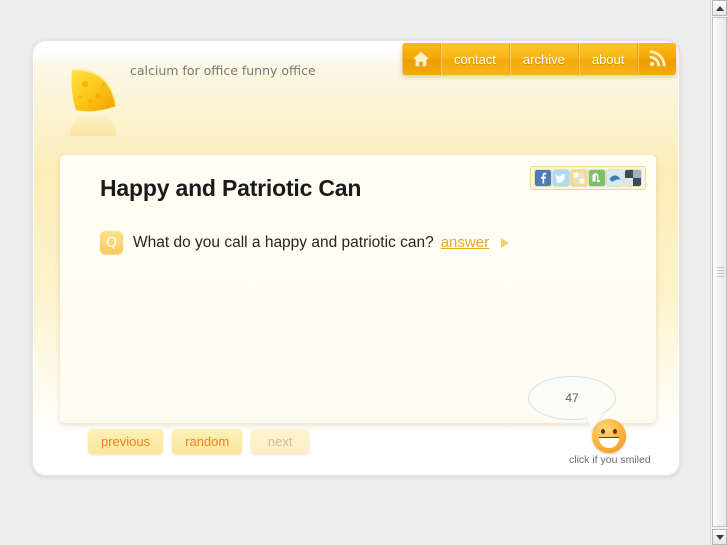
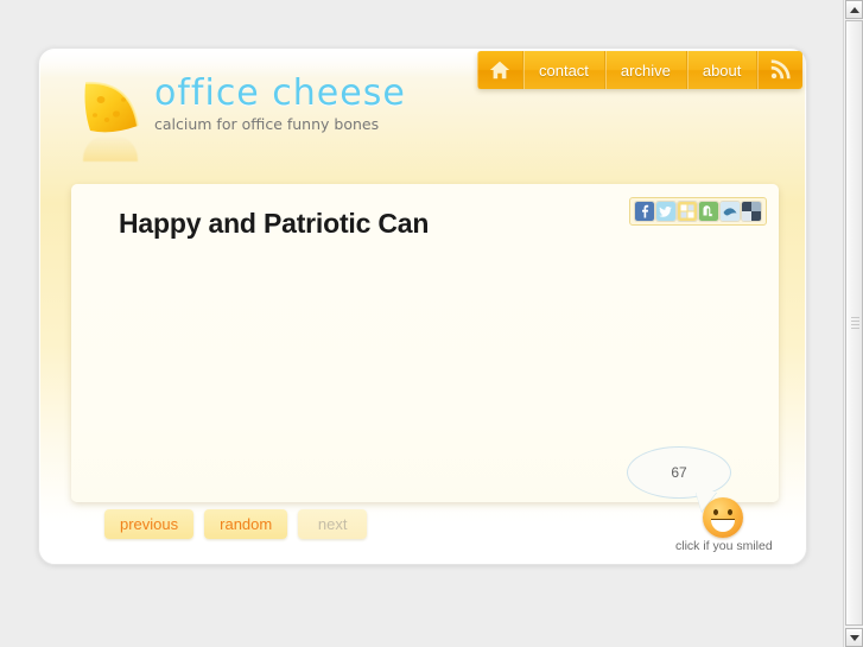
+ office cheese
- calcium for office funny office
+ calcium for office funny bones
  contact
  archive
  about
  Happy and Patriotic Can
- Q
- What do you call a happy and patriotic can?
- answer
  previous
  random
  next
- 47
+ 67
  click if you smiled
